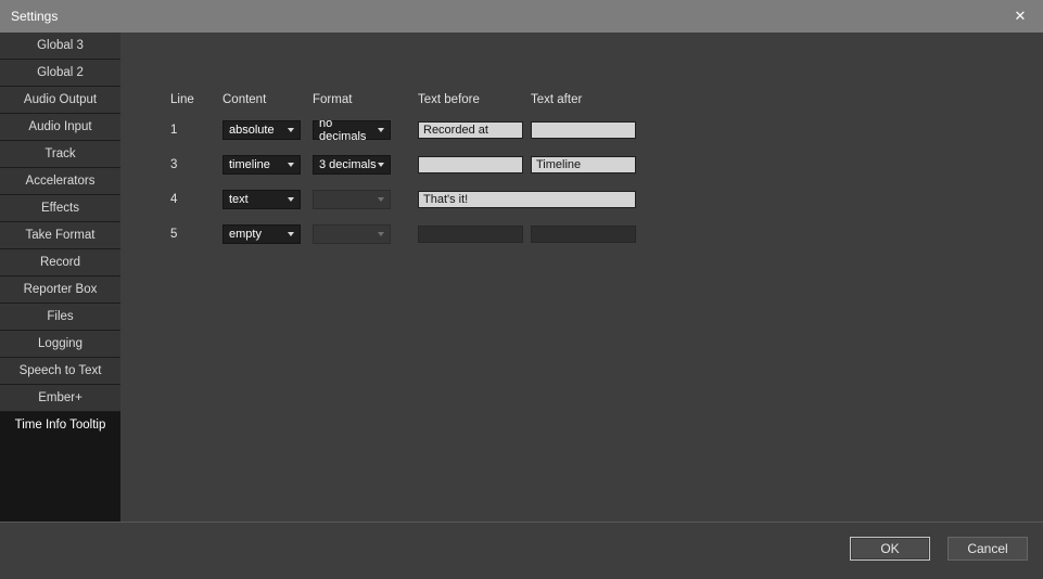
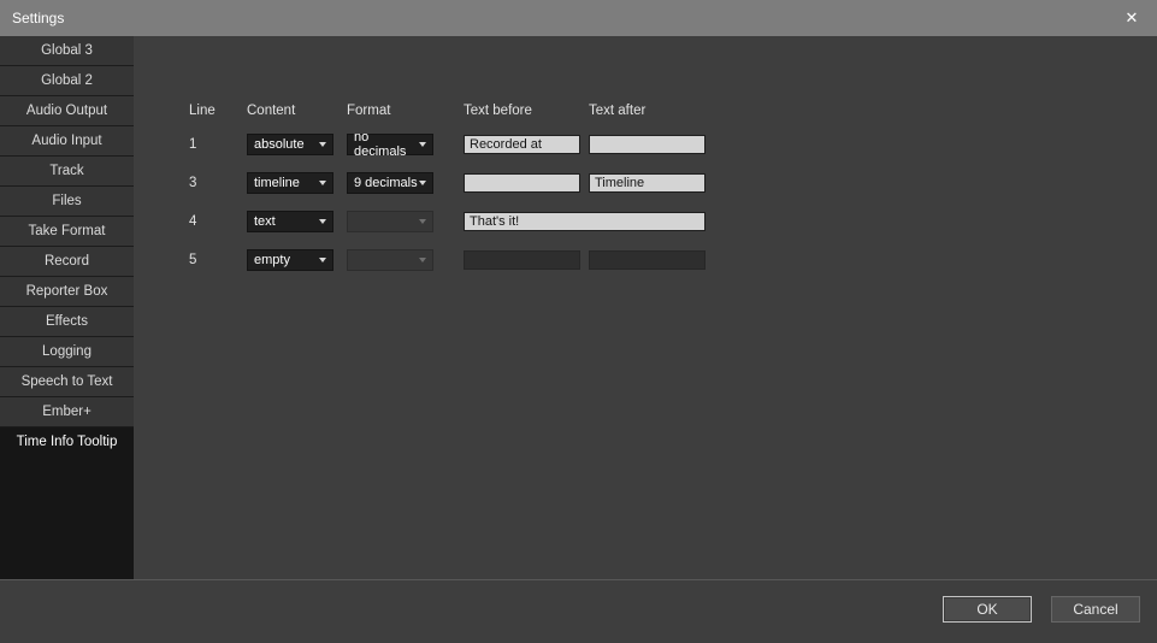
  Settings
  ✕
  Global 3
  Global 2
  Audio Output
  Audio Input
  Track
- Accelerators
- Effects
+ Files
  Take Format
  Record
  Reporter Box
- Files
+ Effects
  Logging
  Speech to Text
  Ember+
  Time Info Tooltip
  Line
  Content
  Format
  Text before
  Text after
  1
  absolute
  no decimals
  Recorded at
  3
  timeline
- 3 decimals
+ 9 decimals
  Timeline
  4
  text
  That's it!
  5
  empty
  OK
  Cancel
